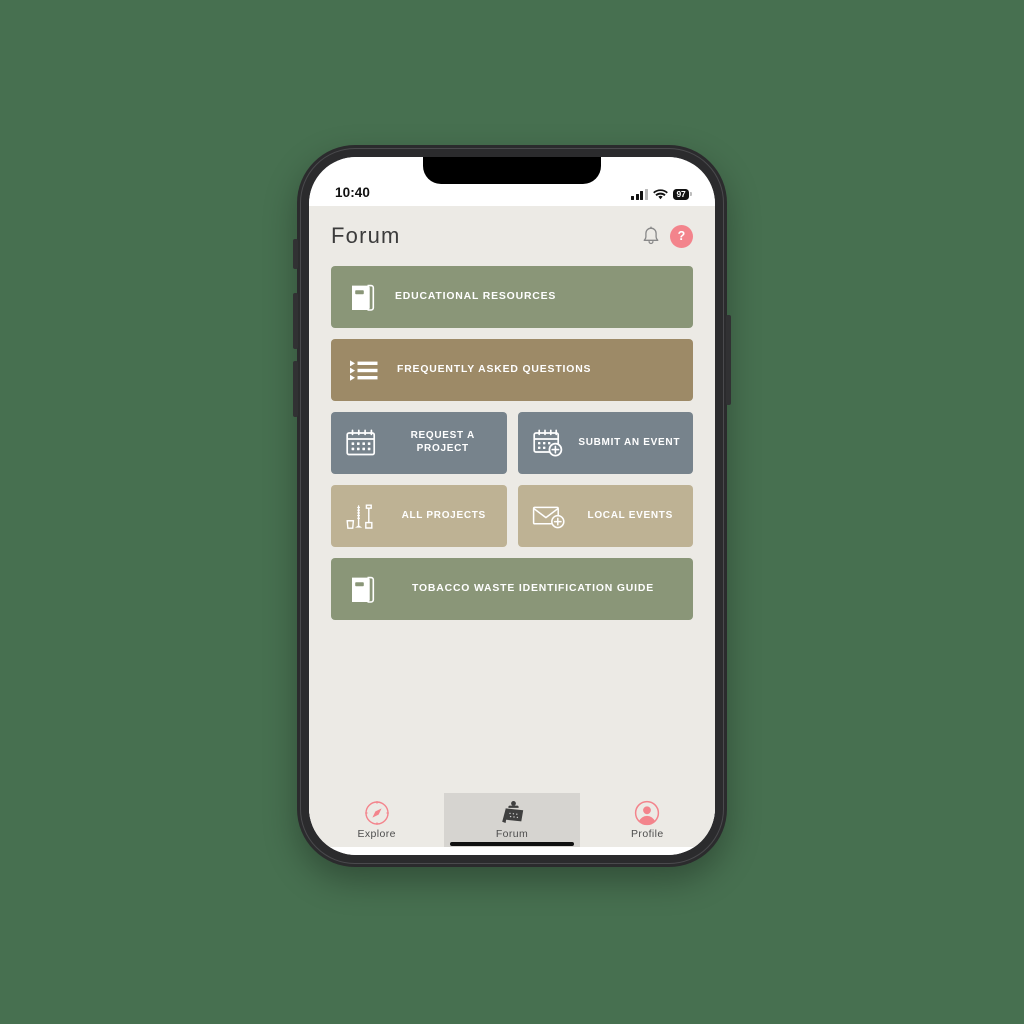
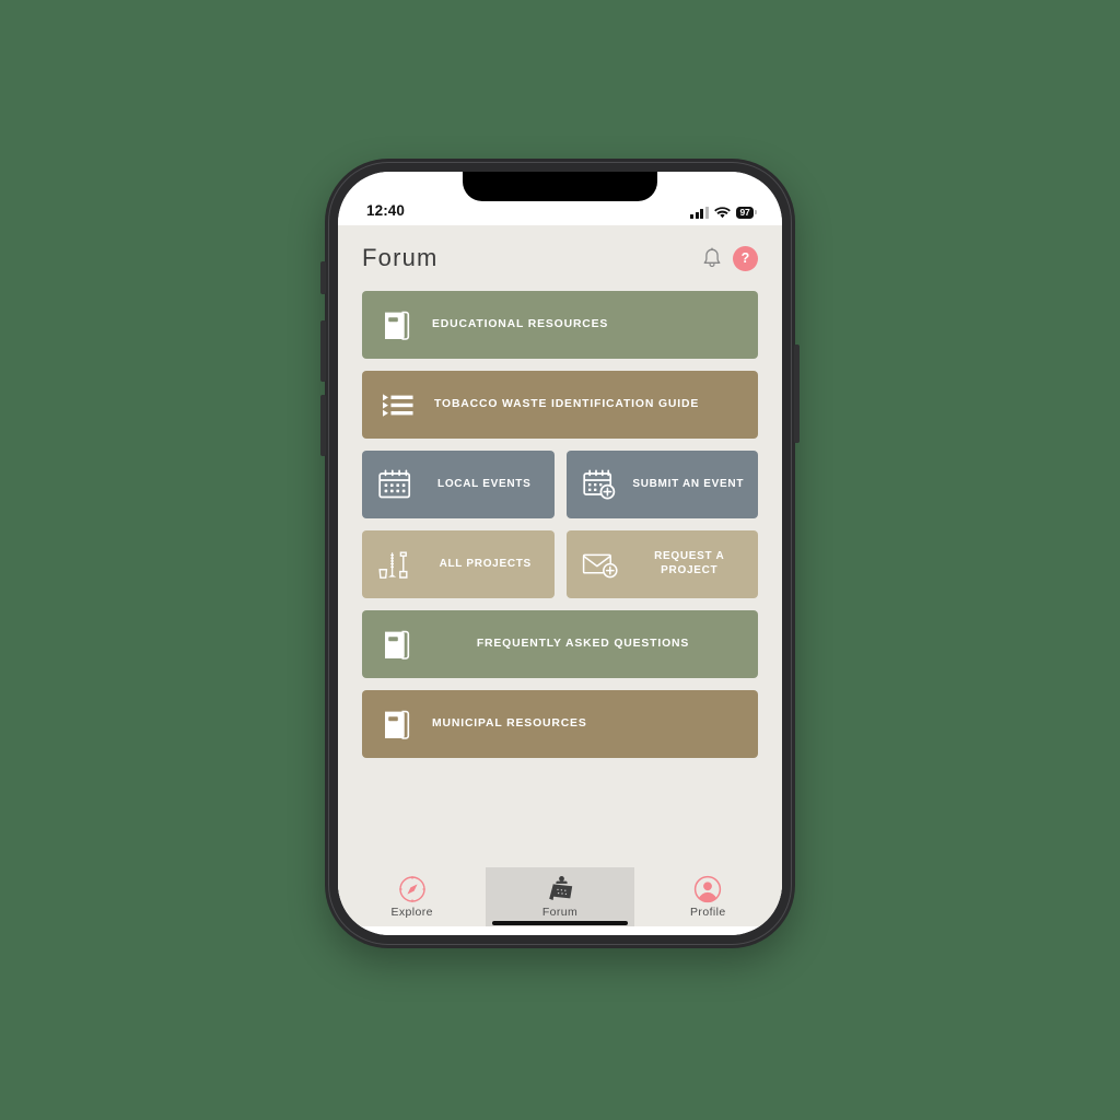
- 10:40
+ 12:40
  97
  Forum
  ?
  EDUCATIONAL RESOURCES
- FREQUENTLY ASKED QUESTIONS
+ TOBACCO WASTE IDENTIFICATION GUIDE
- REQUEST A PROJECT
+ LOCAL EVENTS
  SUBMIT AN EVENT
  ALL PROJECTS
- LOCAL EVENTS
+ REQUEST A PROJECT
- TOBACCO WASTE IDENTIFICATION GUIDE
+ FREQUENTLY ASKED QUESTIONS
+ MUNICIPAL RESOURCES
  Explore
  Forum
  Profile
